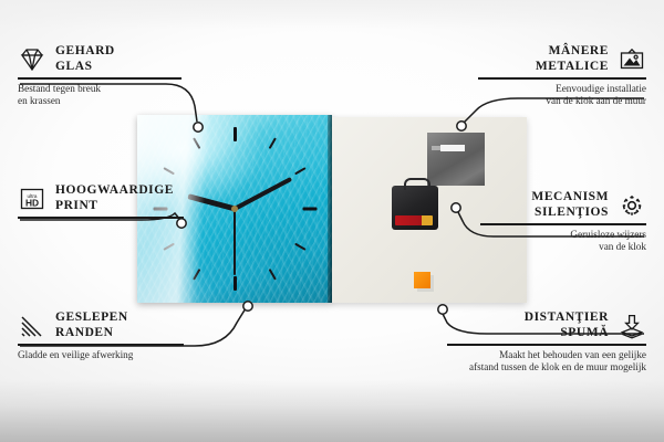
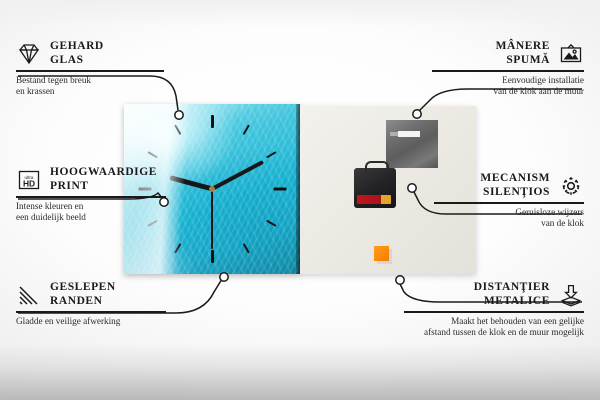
  GEHARD
  GLAS
  Bestand tegen breuk
  en krassen
  HD
  HOOGWAARDIGE
  PRINT
+ Intense kleuren en
+ een duidelijk beeld
  GESLEPEN
  RANDEN
  Gladde en veilige afwerking
  MÂNERE
- METALICE
+ SPUMĂ
  Eenvoudige installatie
  van de klok aan de muur
  MECANISM
  SILENŢIOS
  Geruisloze wijzers
  van de klok
  DISTANŢIER
- SPUMĂ
+ METALICE
  Maakt het behouden van een gelijke
  afstand tussen de klok en de muur mogelijk
